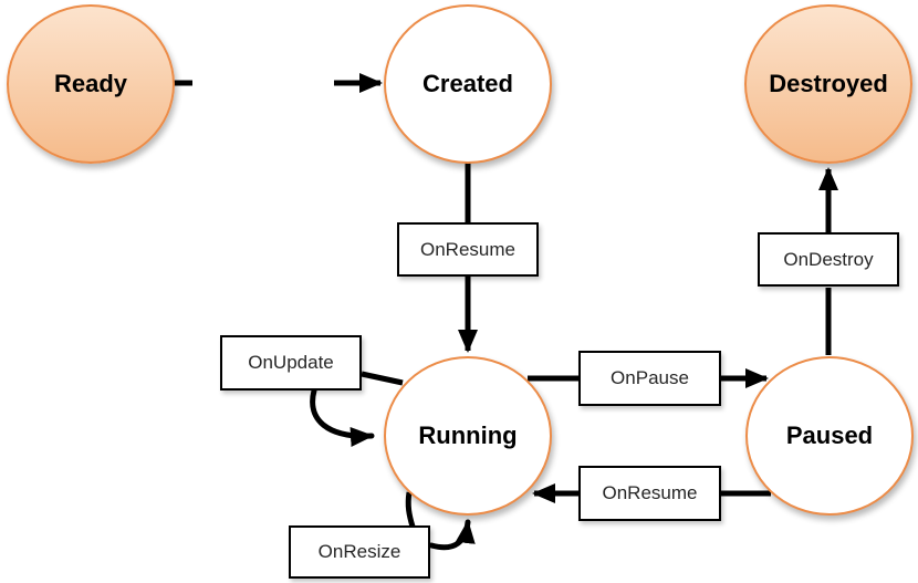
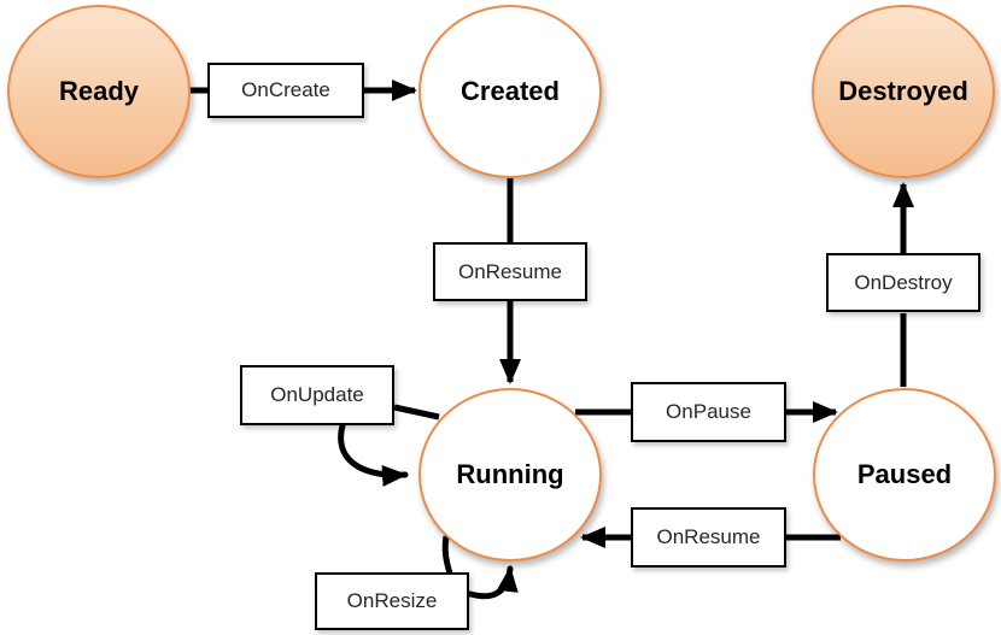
  Ready
  Created
  Destroyed
  Running
  Paused
+ OnCreate
  OnResume
  OnDestroy
  OnUpdate
  OnPause
  OnResume
  OnResize
